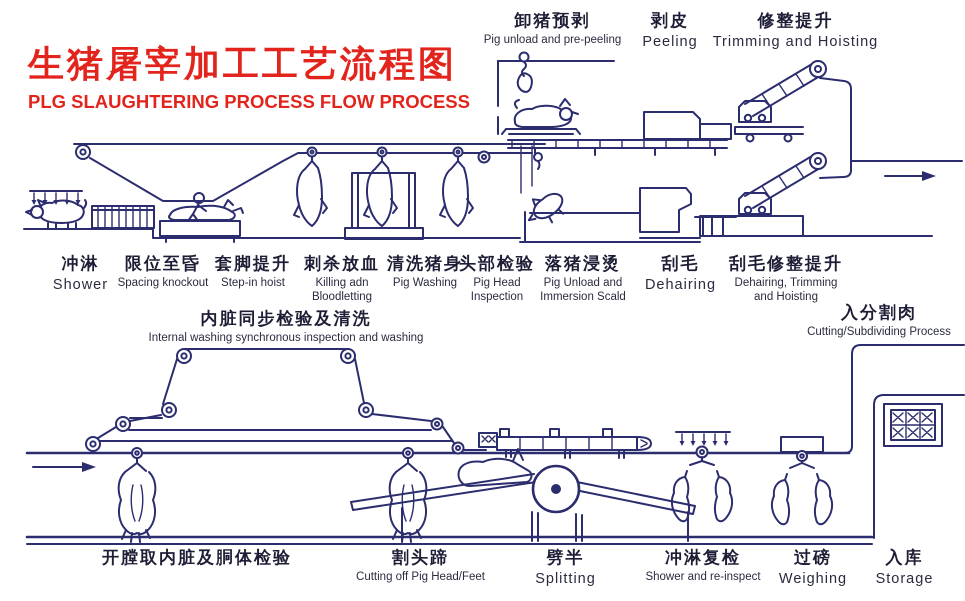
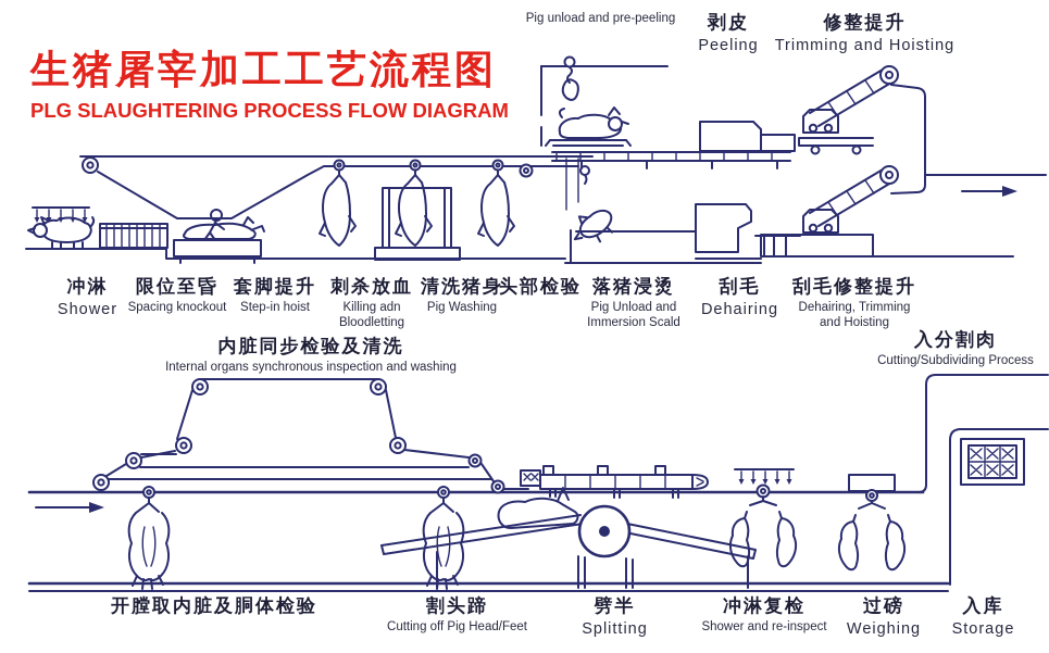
  生猪屠宰加工工艺流程图
- PLG SLAUGHTERING PROCESS FLOW PROCESS
+ PLG SLAUGHTERING PROCESS FLOW DIAGRAM
- 卸猪预剥
  Pig unload and pre-peeling
  剥皮
  Peeling
  修整提升
  Trimming and Hoisting
  冲淋
  Shower
  限位至昏
  Spacing knockout
  套脚提升
  Step-in hoist
  刺杀放血
  Killing adn
  Bloodletting
  清洗猪身
  Pig Washing
  头部检验
- Pig Head
- Inspection
  落猪浸烫
  Pig Unload and
  Immersion Scald
  刮毛
  Dehairing
  刮毛修整提升
  Dehairing, Trimming
  and Hoisting
  内脏同步检验及清洗
- Internal washing synchronous inspection and washing
+ Internal organs synchronous inspection and washing
  入分割肉
  Cutting/Subdividing Process
  开膛取内脏及胴体检验
  割头蹄
  Cutting off Pig Head/Feet
  劈半
  Splitting
  冲淋复检
  Shower and re-inspect
  过磅
  Weighing
  入库
  Storage
